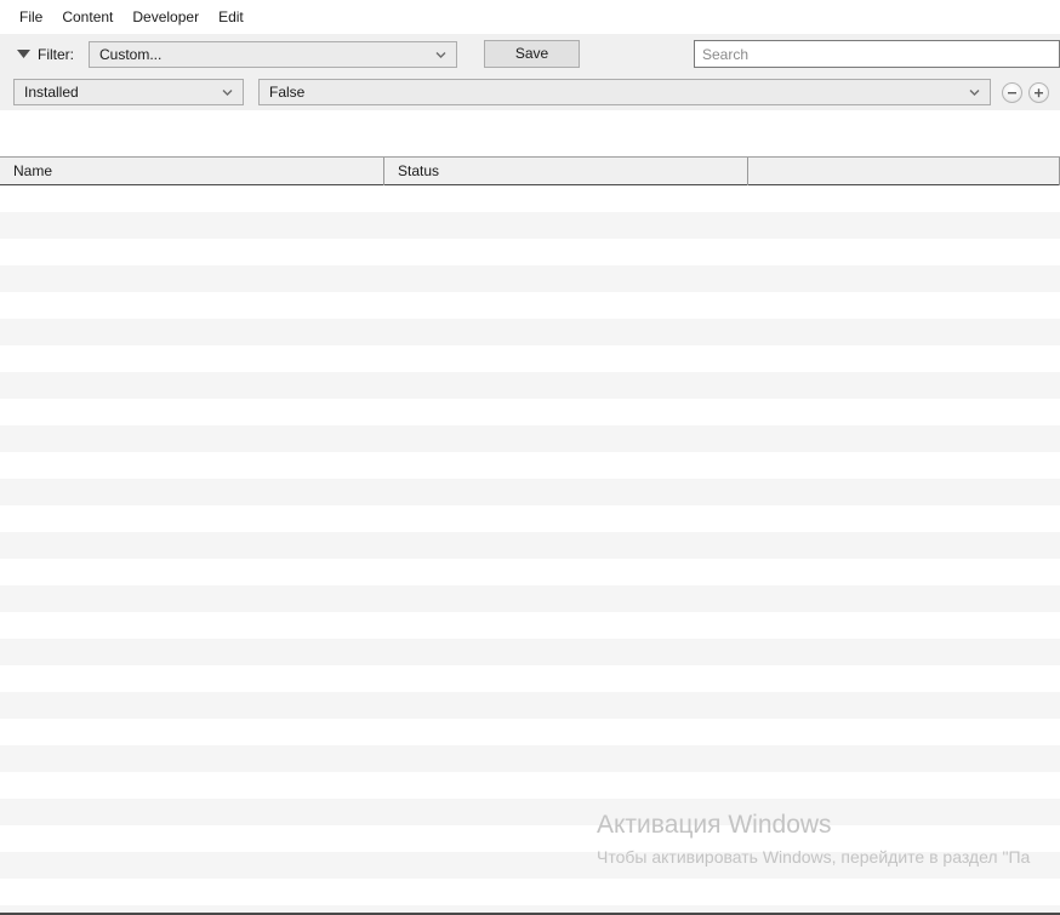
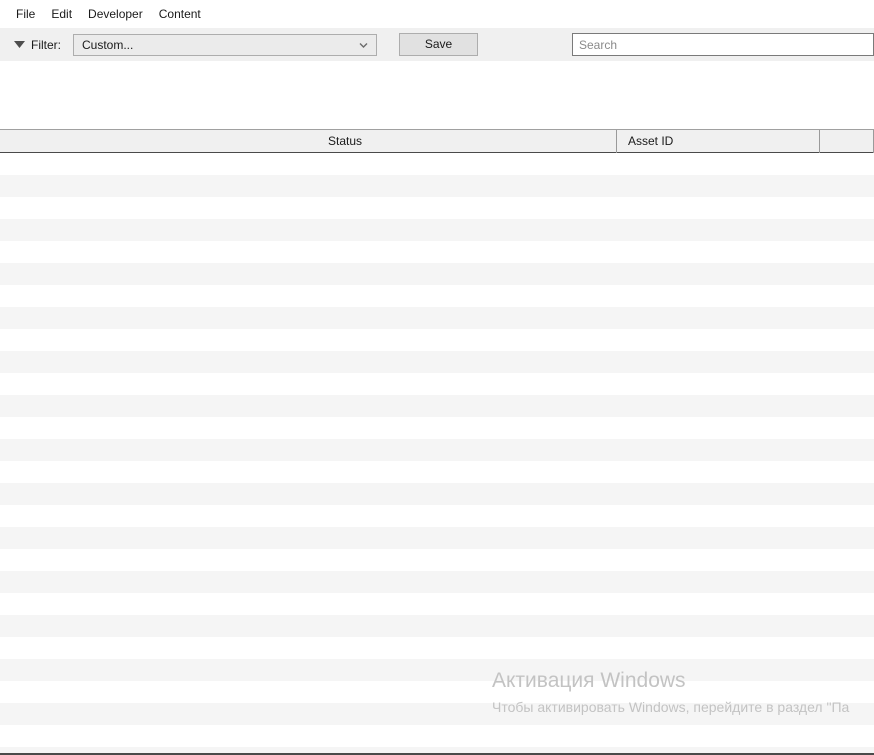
  File
- Content
+ Edit
  Developer
- Edit
+ Content
  Filter:
  Custom...
  Save
  Search
- Installed
- False
- Name
  Status
+ Asset ID
  Активация Windows
  Чтобы активировать Windows, перейдите в раздел "Па
